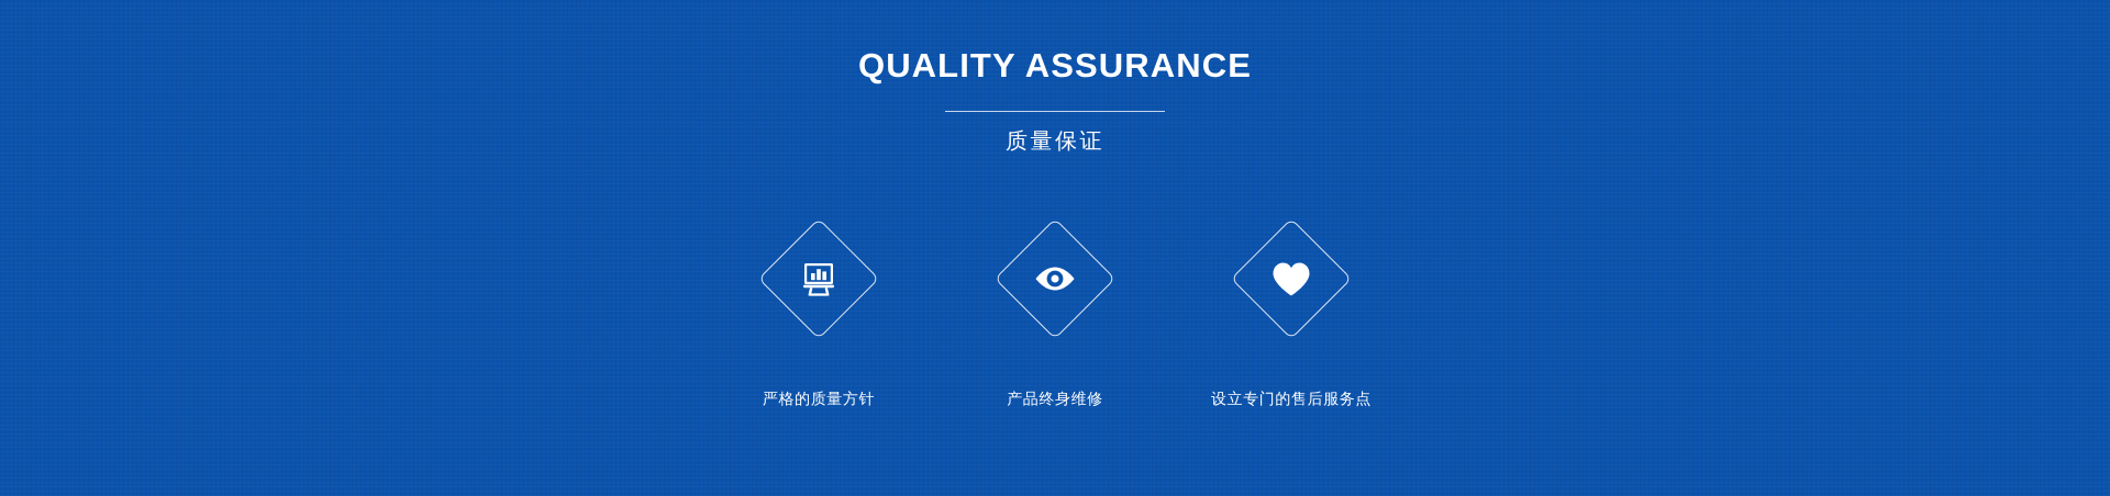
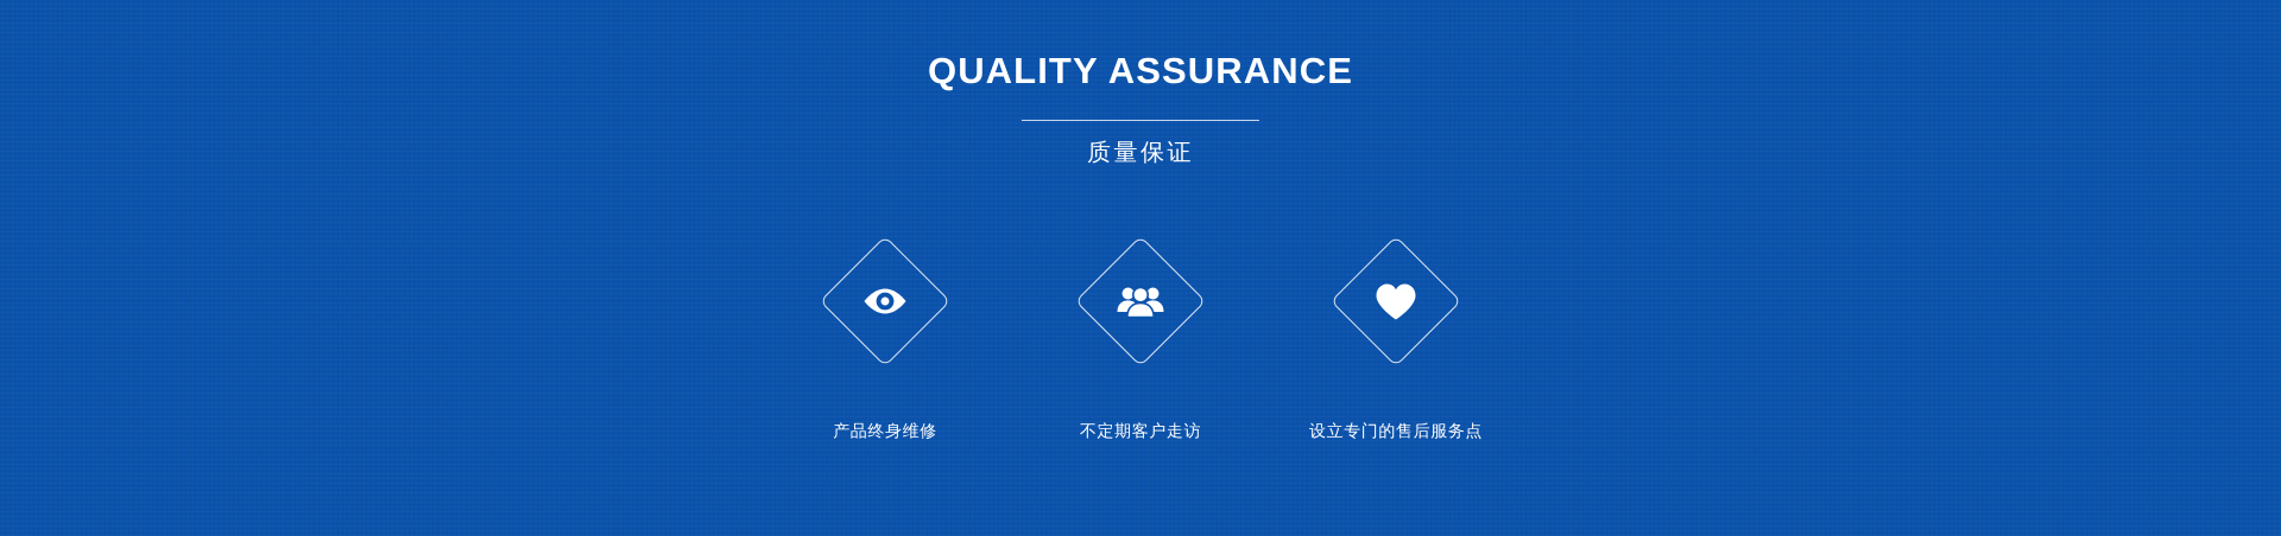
  QUALITY ASSURANCE
  质量保证
- 严格的质量方针
  产品终身维修
+ 不定期客户走访
  设立专门的售后服务点
